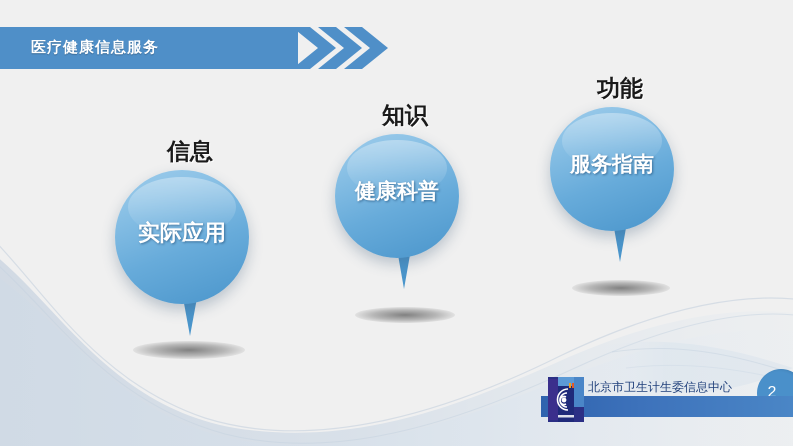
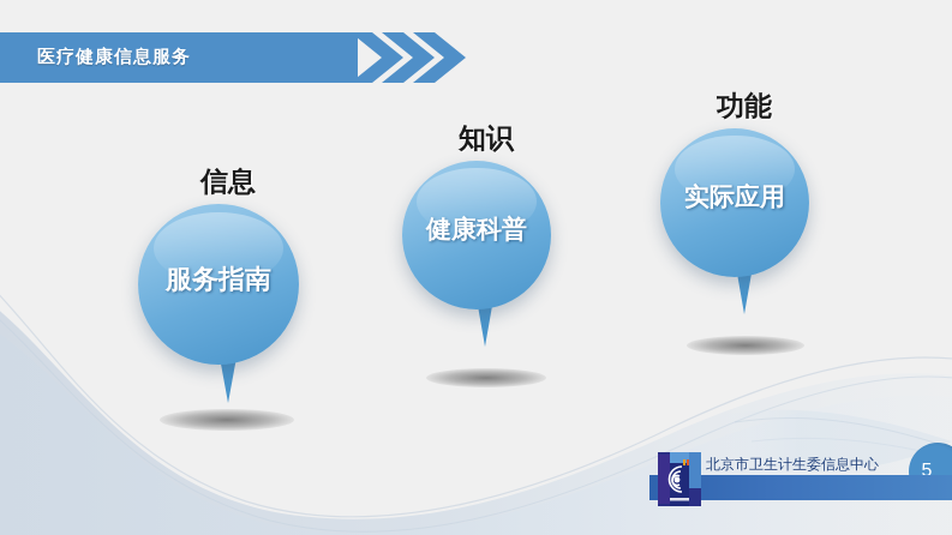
  医疗健康信息服务
  信息
- 实际应用
+ 服务指南
  知识
  健康科普
  功能
- 服务指南
+ 实际应用
- 2
+ 5
  北京市卫生计生委信息中心
